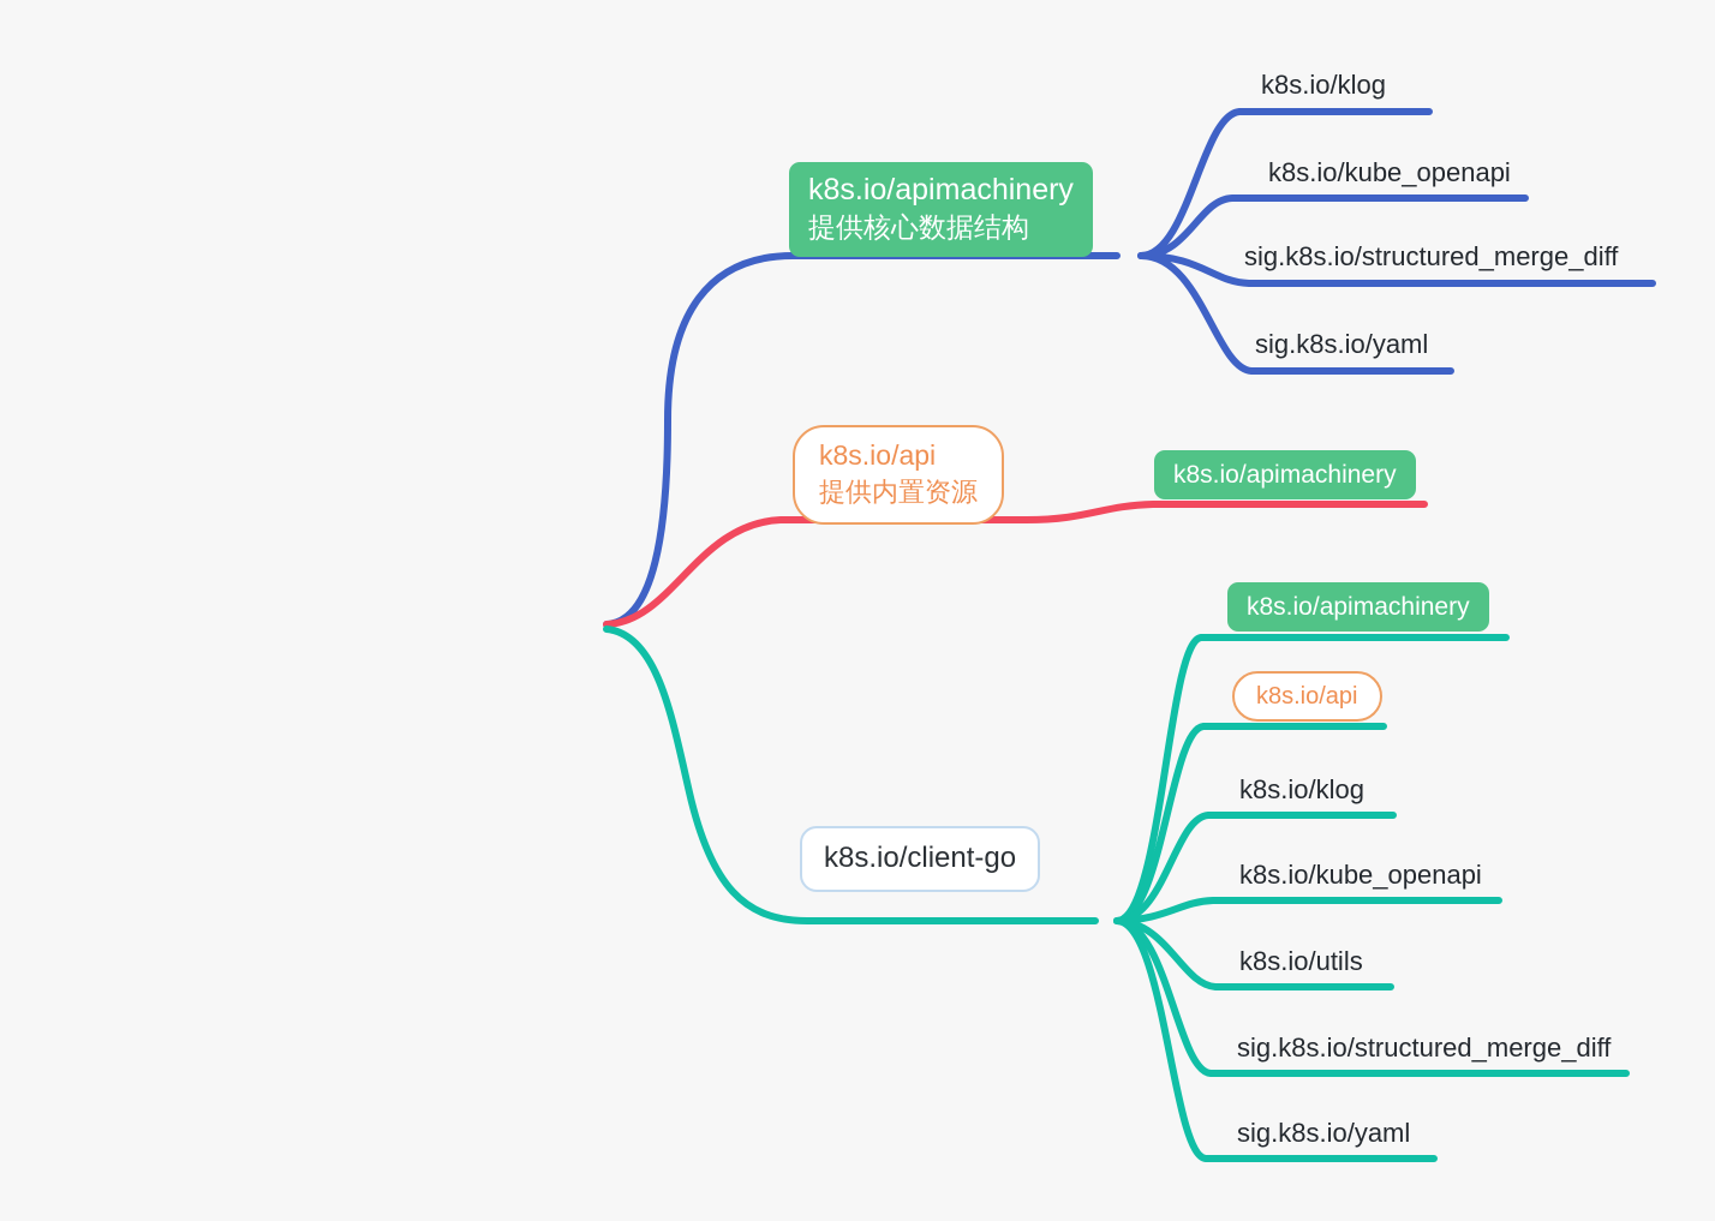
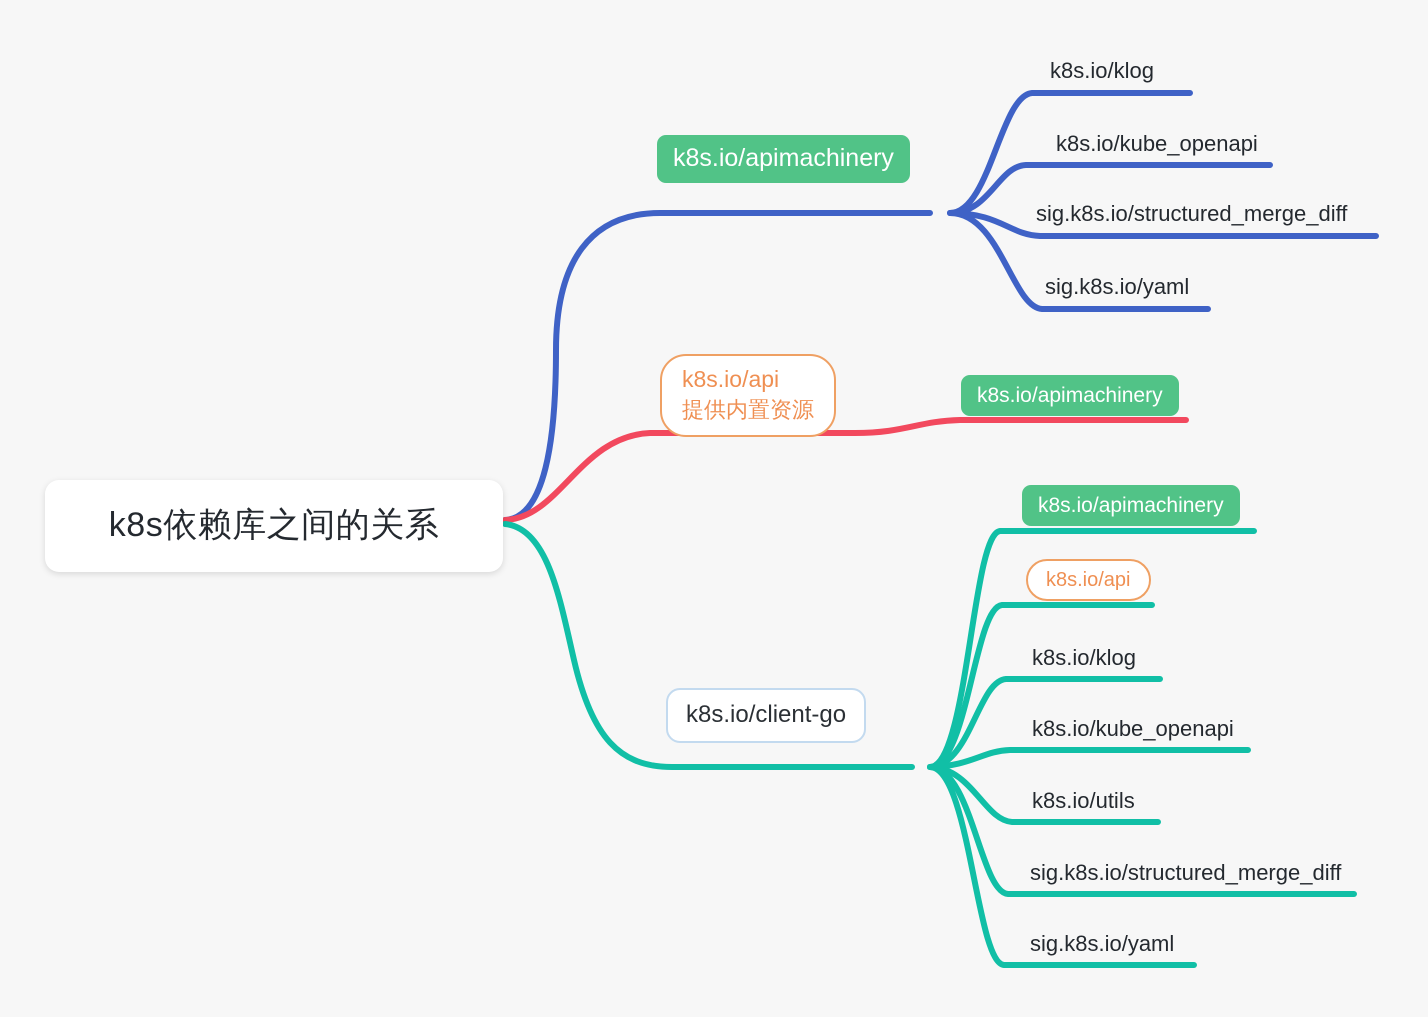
+ k8s依赖库之间的关系
  k8s.io/apimachinery
- 提供核心数据结构
  k8s.io/klog
  k8s.io/kube_openapi
  sig.k8s.io/structured_merge_diff
  sig.k8s.io/yaml
  k8s.io/api
  提供内置资源
  k8s.io/apimachinery
  k8s.io/client-go
  k8s.io/apimachinery
  k8s.io/api
  k8s.io/klog
  k8s.io/kube_openapi
  k8s.io/utils
  sig.k8s.io/structured_merge_diff
  sig.k8s.io/yaml
